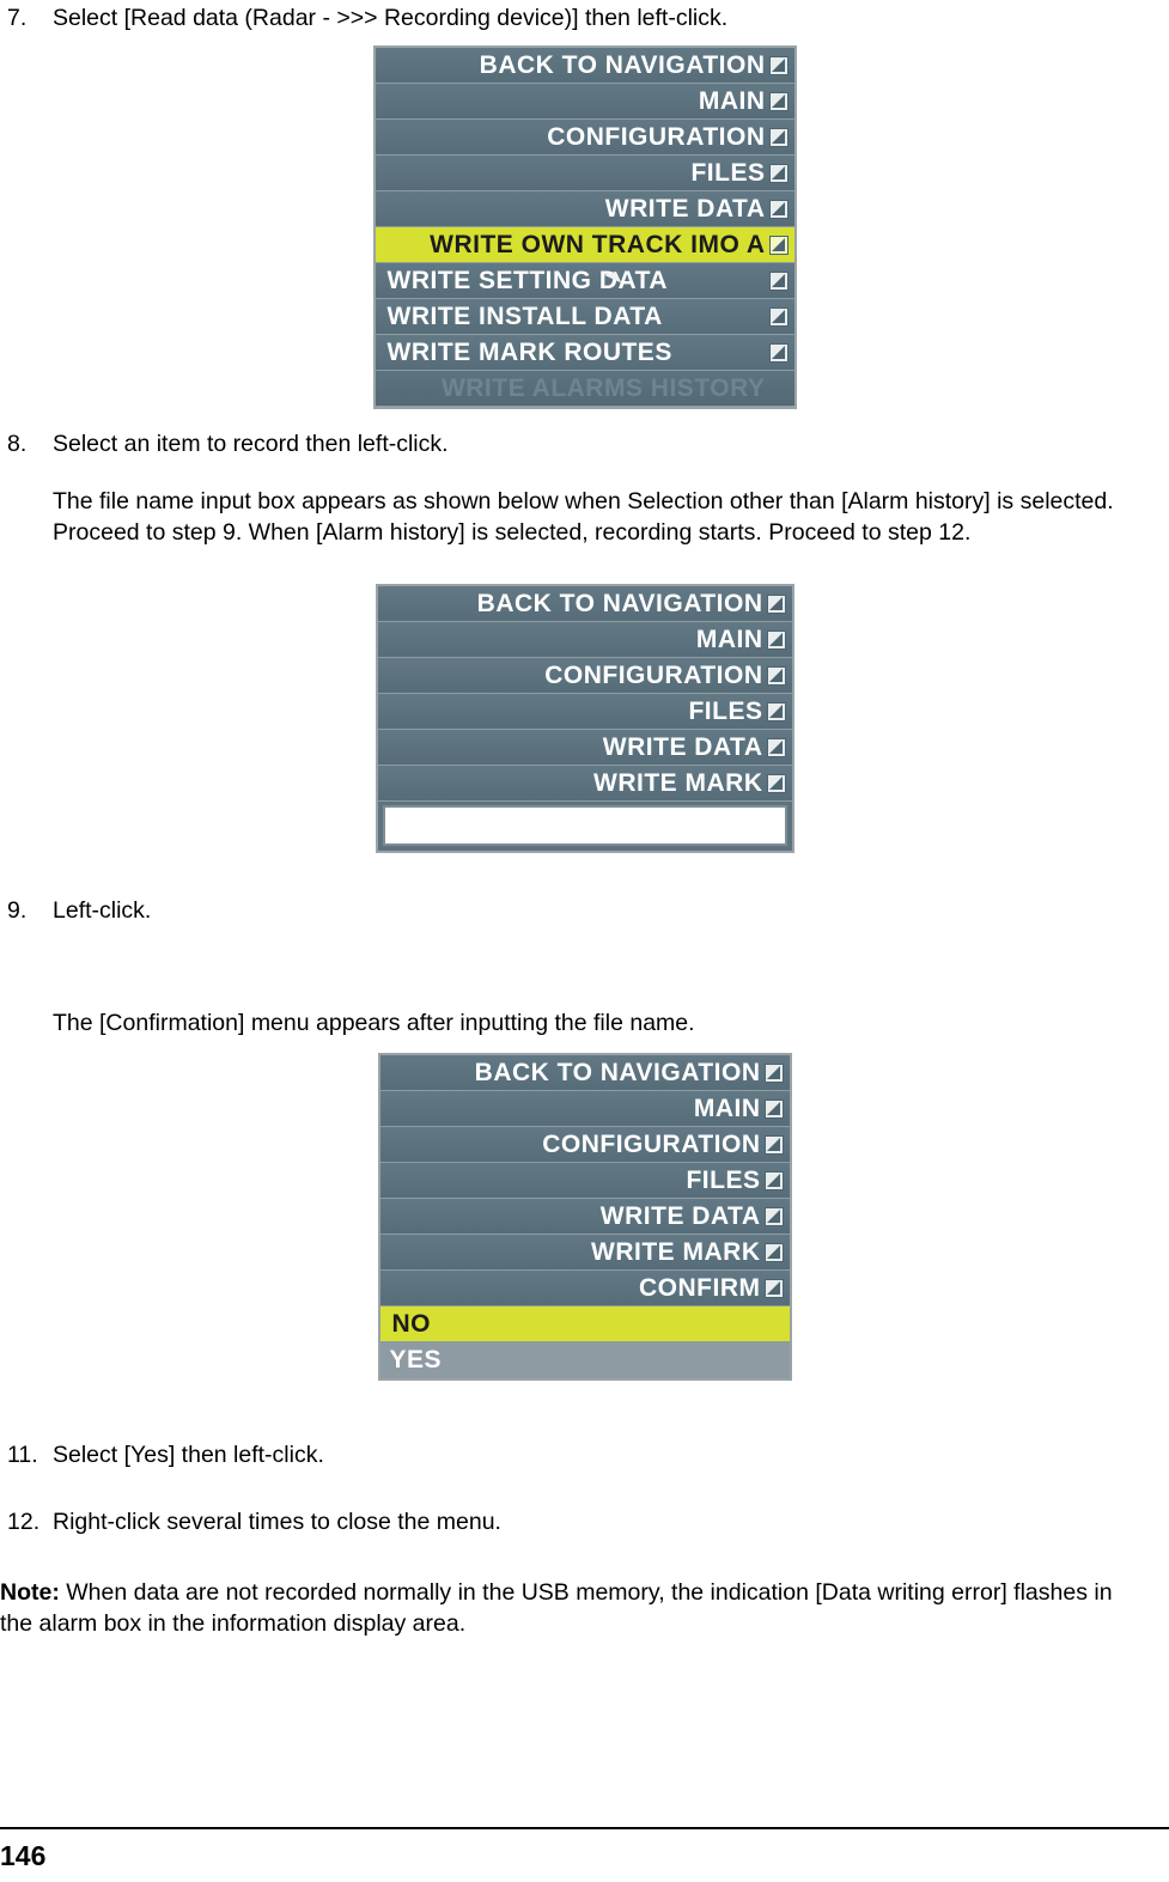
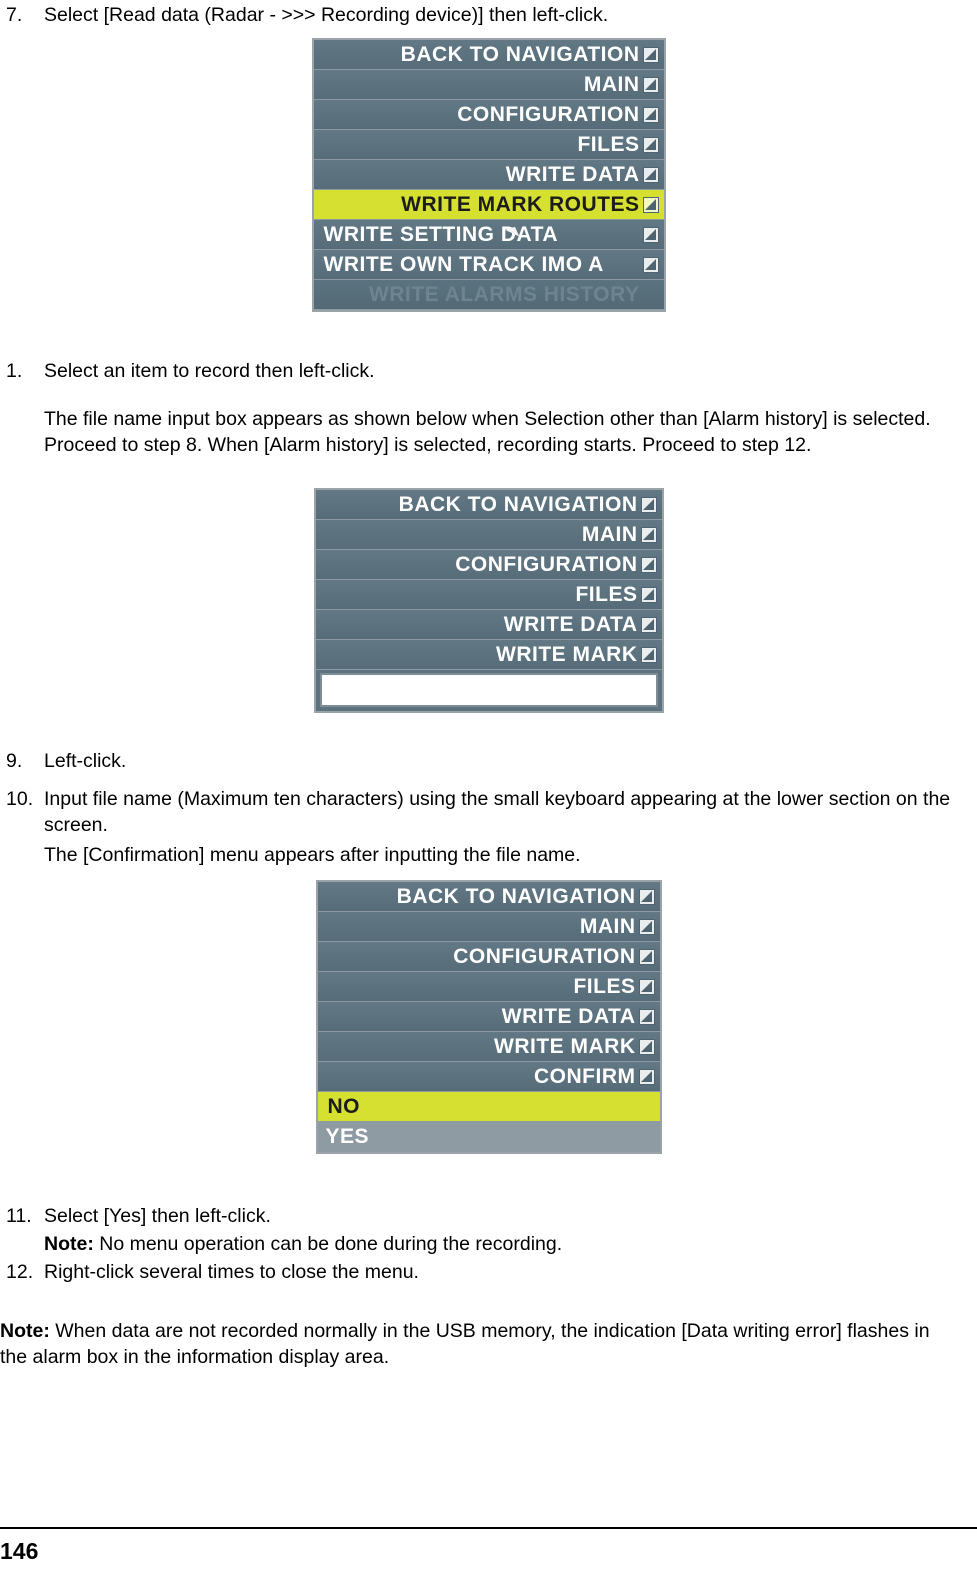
  7.
  Select [Read data (Radar - >>> Recording device)] then left-click.
  BACK TO NAVIGATION
  MAIN
  CONFIGURATION
  FILES
  WRITE DATA
- WRITE OWN TRACK IMO A
+ WRITE MARK ROUTES
  WRITE SETTING DATA
- WRITE INSTALL DATA
- WRITE MARK ROUTES
+ WRITE OWN TRACK IMO A
  WRITE ALARMS HISTORY
- 8.
+ 1.
  Select an item to record then left-click.
- The file name input box appears as shown below when Selection other than [Alarm history] is selected. Proceed to step 9. When [Alarm history] is selected, recording starts. Proceed to step 12.
+ The file name input box appears as shown below when Selection other than [Alarm history] is selected. Proceed to step 8. When [Alarm history] is selected, recording starts. Proceed to step 12.
  BACK TO NAVIGATION
  MAIN
  CONFIGURATION
  FILES
  WRITE DATA
  WRITE MARK
  9.
  Left-click.
+ 10.
+ Input file name (Maximum ten characters) using the small keyboard appearing at the lower section on the screen.
  The [Confirmation] menu appears after inputting the file name.
  BACK TO NAVIGATION
  MAIN
  CONFIGURATION
  FILES
  WRITE DATA
  WRITE MARK
  CONFIRM
  NO
  YES
  11.
  Select [Yes] then left-click.
+ Note: No menu operation can be done during the recording.
  12.
  Right-click several times to close the menu.
  Note: When data are not recorded normally in the USB memory, the indication [Data writing error] flashes in the alarm box in the information display area.
  146
